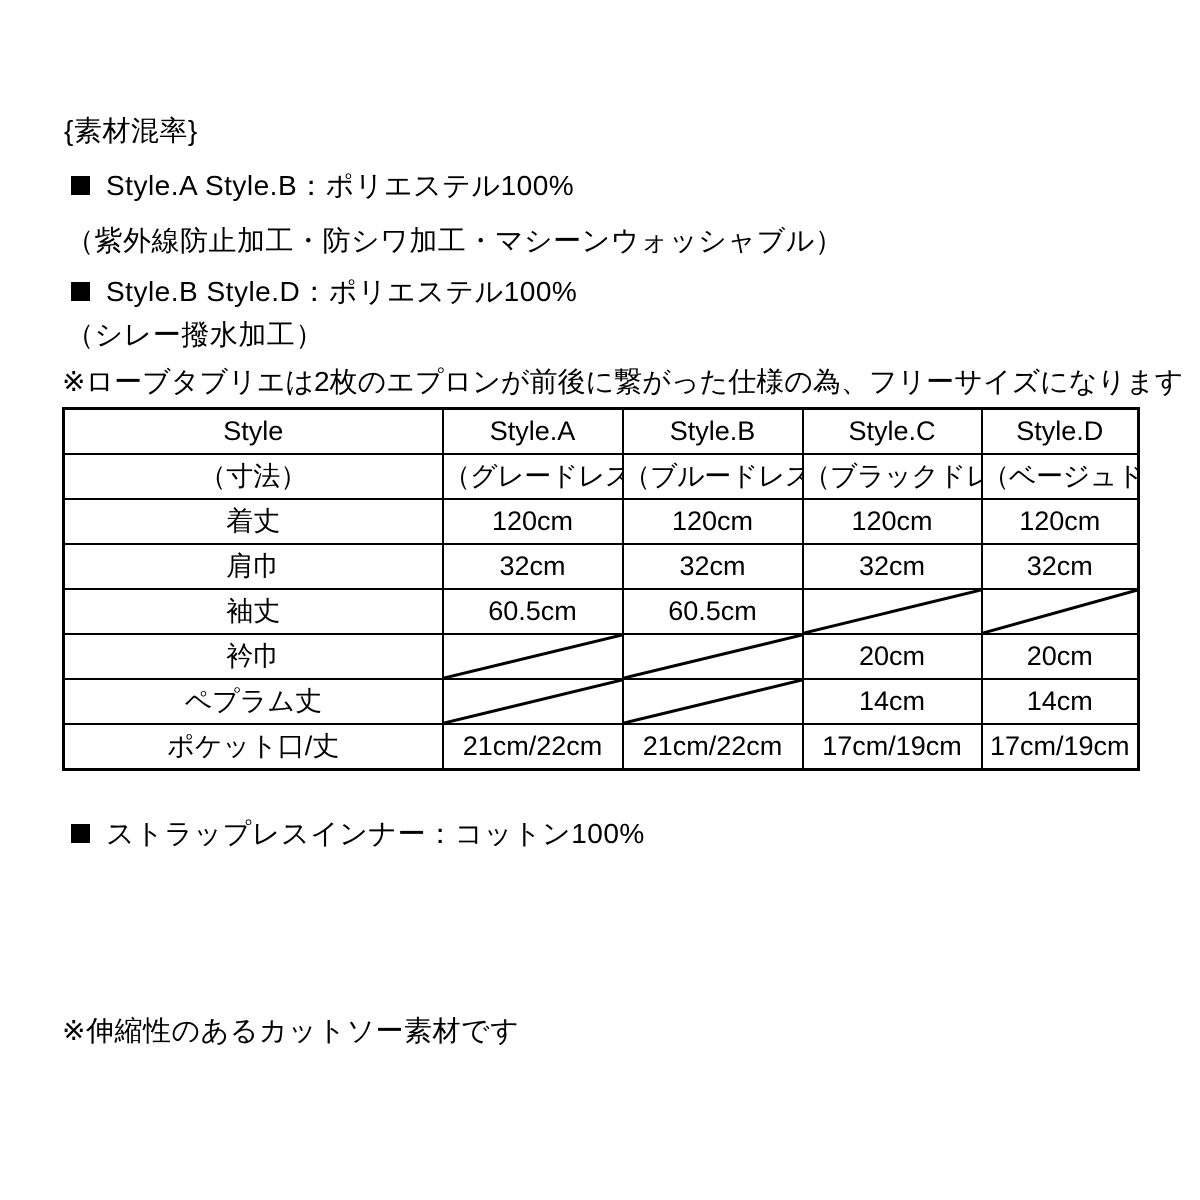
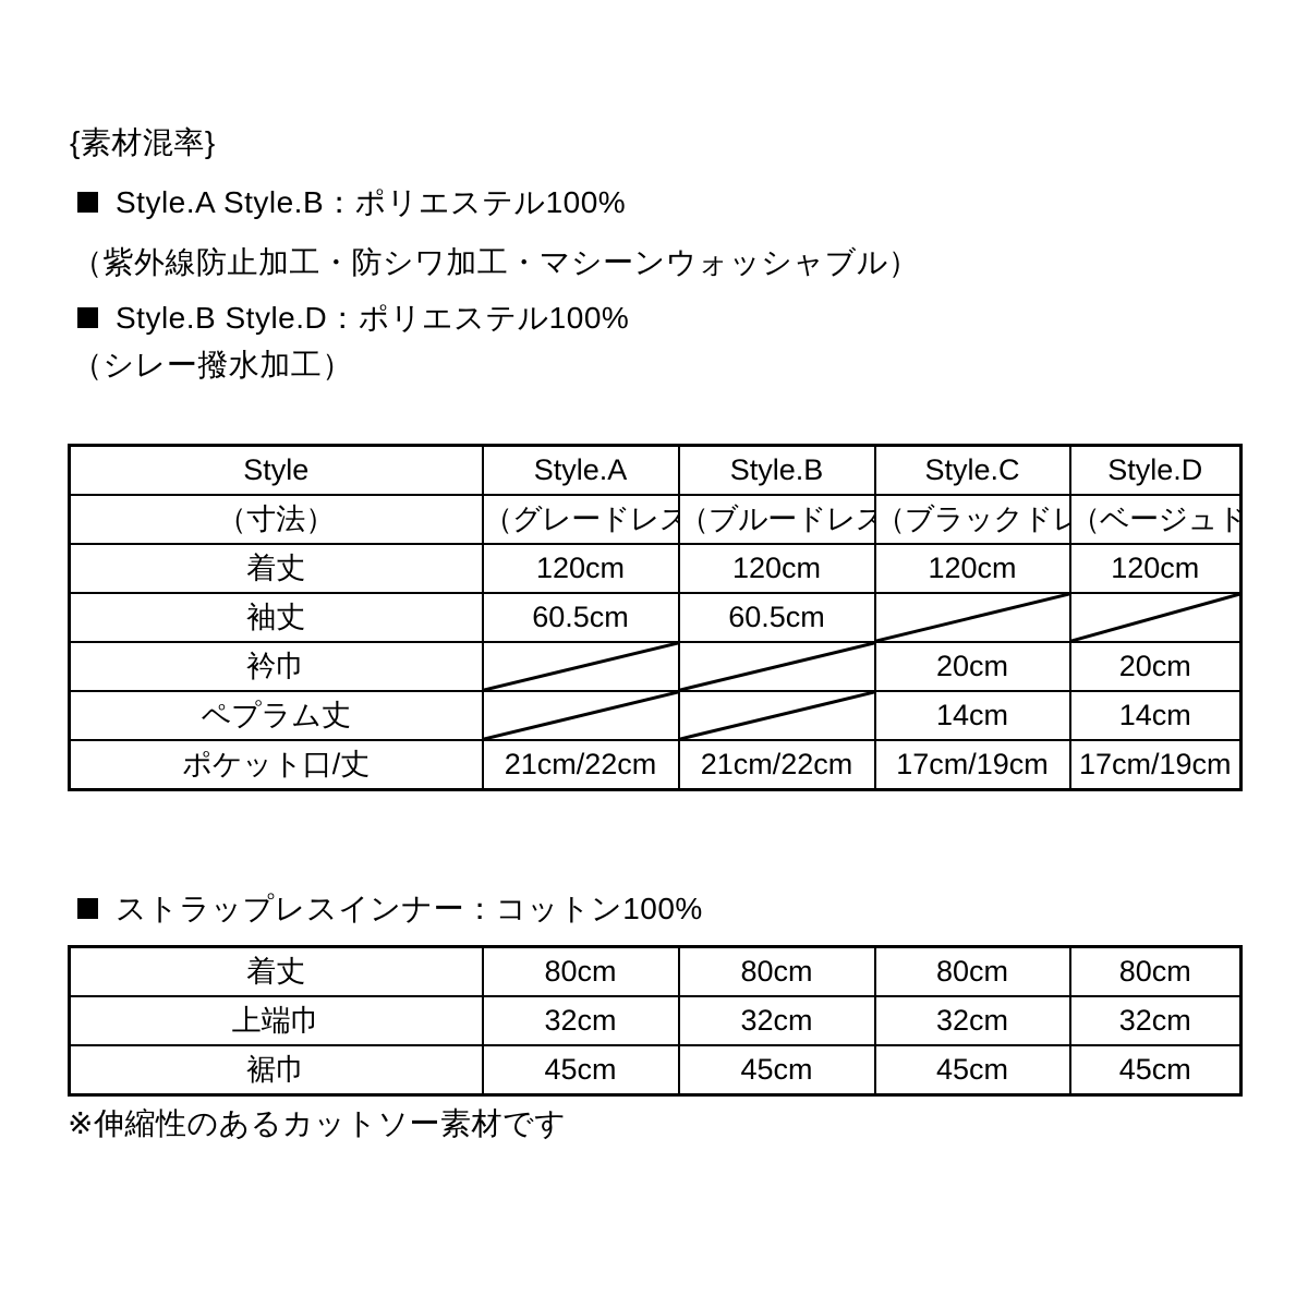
  {素材混率}
  Style.A Style.B：ポリエステル100%
  （紫外線防止加工・防シワ加工・マシーンウォッシャブル）
  Style.B Style.D：ポリエステル100%
  （シレー撥水加工）
- ※ローブタブリエは2枚のエプロンが前後に繋がった仕様の為、フリーサイズになります
  Style	Style.A	Style.B	Style.C	Style.D
  （寸法）	（グレードレス	（ブルードレス	（ブラックドレ	（ベージュド
  着丈	120cm	120cm	120cm	120cm
- 肩巾	32cm	32cm	32cm	32cm
  袖丈	60.5cm	60.5cm
  衿巾			20cm	20cm
  ペプラム丈			14cm	14cm
  ポケット口/丈	21cm/22cm	21cm/22cm	17cm/19cm	17cm/19cm
  ストラップレスインナー：コットン100%
+ 着丈	80cm	80cm	80cm	80cm
+ 上端巾	32cm	32cm	32cm	32cm
+ 裾巾	45cm	45cm	45cm	45cm
  ※伸縮性のあるカットソー素材です
